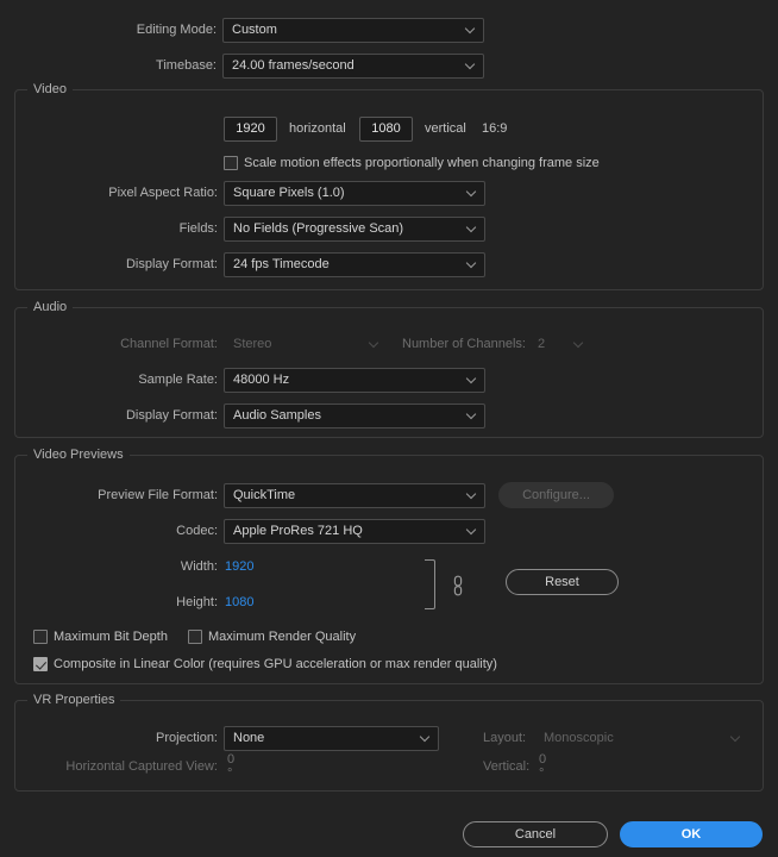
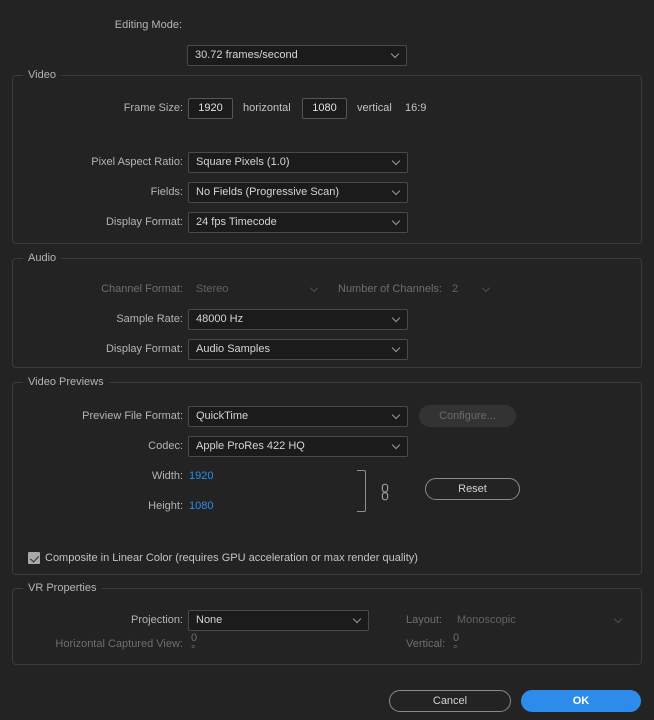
  Editing Mode:
- Custom
- Timebase:
- 24.00 frames/second
+ 30.72 frames/second
  Video
+ Frame Size:
  1920
  horizontal
  1080
  vertical
  16:9
- Scale motion effects proportionally when changing frame size
  Pixel Aspect Ratio:
  Square Pixels (1.0)
  Fields:
  No Fields (Progressive Scan)
  Display Format:
  24 fps Timecode
  Audio
  Channel Format:
  Stereo
  Number of Channels:
  2
  Sample Rate:
  48000 Hz
  Display Format:
  Audio Samples
  Video Previews
  Preview File Format:
  QuickTime
  Configure...
  Codec:
- Apple ProRes 721 HQ
+ Apple ProRes 422 HQ
  Width:
  1920
  Height:
  1080
  Reset
- Maximum Bit Depth
- Maximum Render Quality
  Composite in Linear Color (requires GPU acceleration or max render quality)
  VR Properties
  Projection:
  None
  Layout:
  Monoscopic
  Horizontal Captured View:
  0 °
  Vertical:
  0 °
  Cancel
  OK
